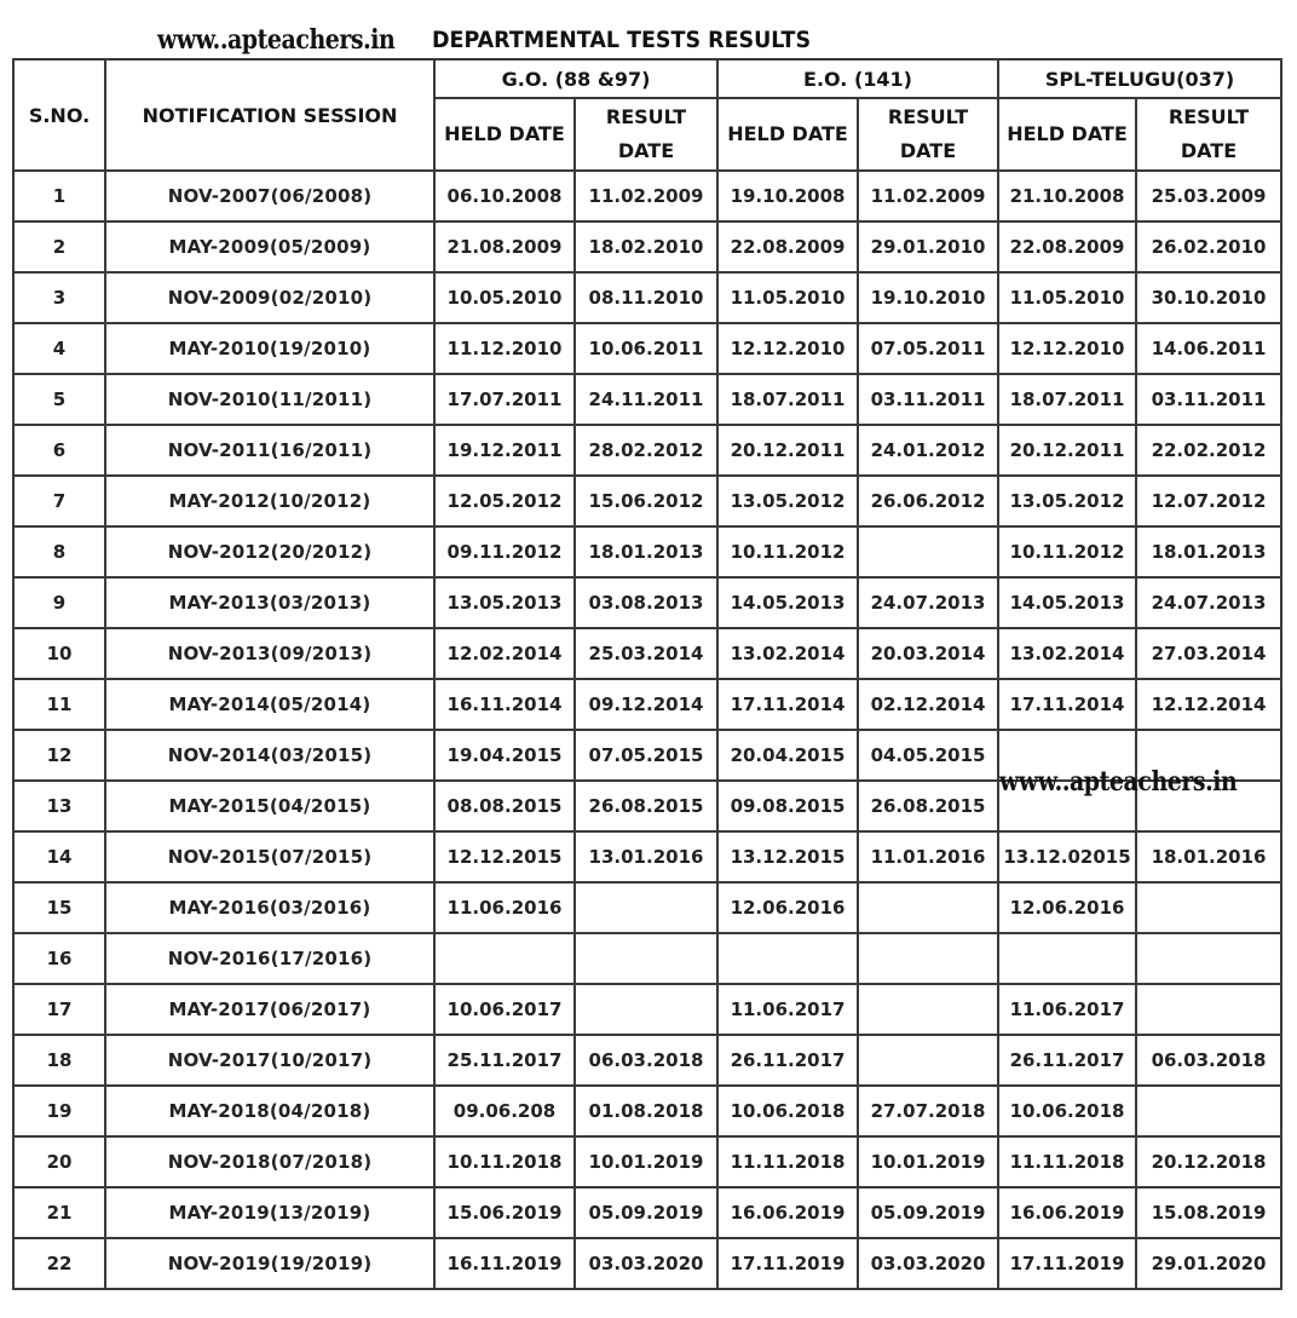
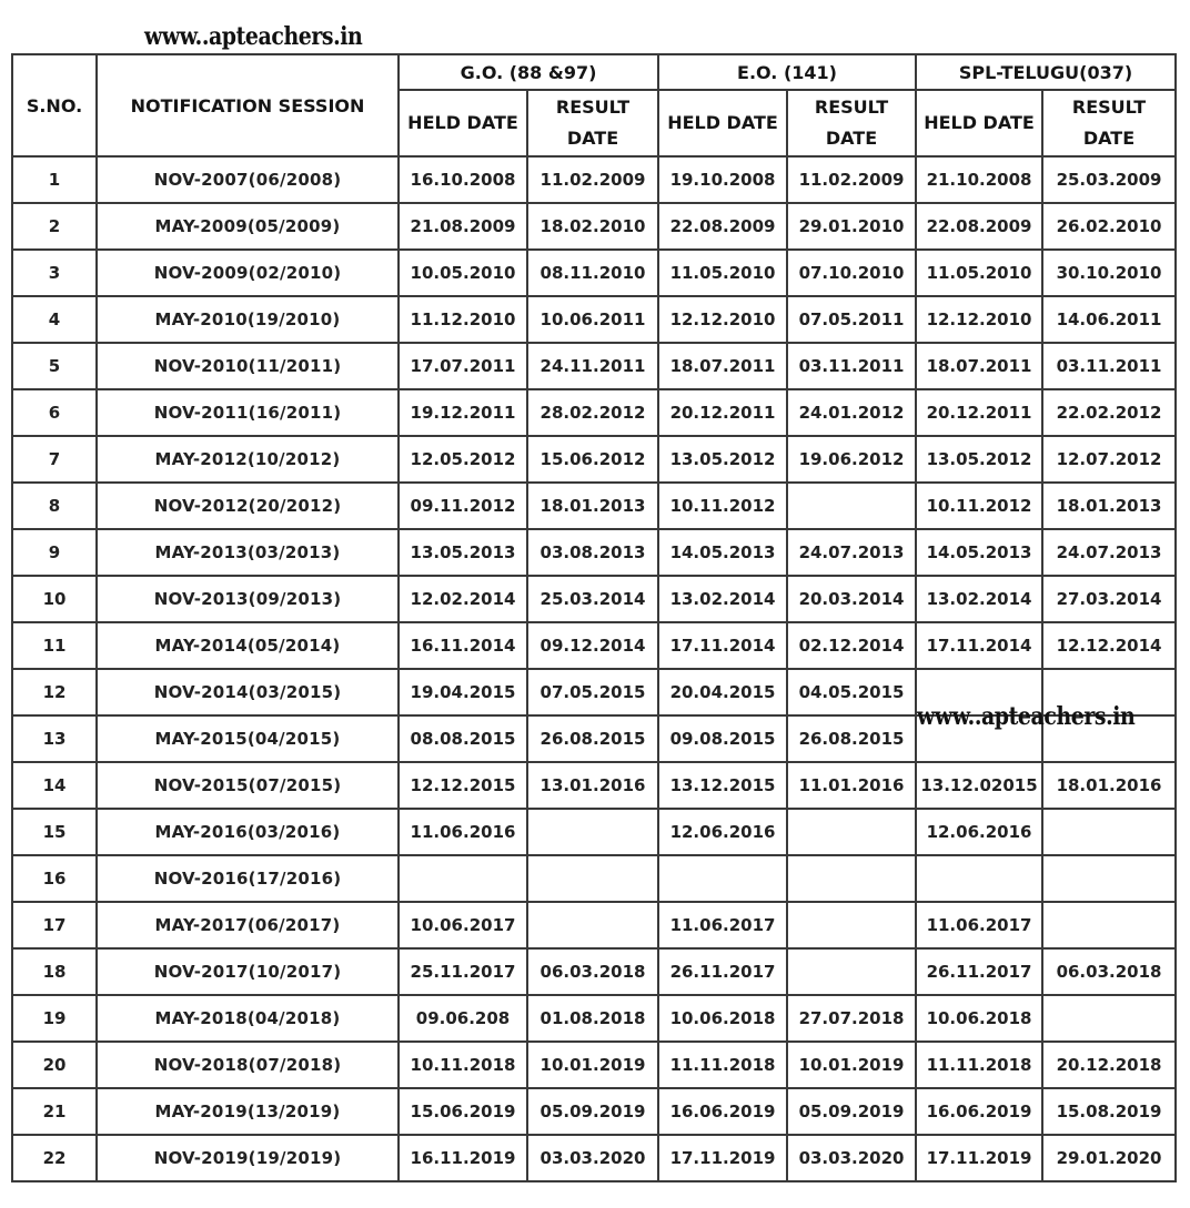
  www..apteachers.in
- DEPARTMENTAL TESTS RESULTS
  S.NO.	NOTIFICATION SESSION	G.O. (88 &97)	E.O. (141)	SPL-TELUGU(037)
  HELD DATE	RESULTDATE	HELD DATE	RESULTDATE	HELD DATE	RESULTDATE
- 1	NOV-2007(06/2008)	06.10.2008	11.02.2009	19.10.2008	11.02.2009	21.10.2008	25.03.2009
+ 1	NOV-2007(06/2008)	16.10.2008	11.02.2009	19.10.2008	11.02.2009	21.10.2008	25.03.2009
  2	MAY-2009(05/2009)	21.08.2009	18.02.2010	22.08.2009	29.01.2010	22.08.2009	26.02.2010
- 3	NOV-2009(02/2010)	10.05.2010	08.11.2010	11.05.2010	19.10.2010	11.05.2010	30.10.2010
+ 3	NOV-2009(02/2010)	10.05.2010	08.11.2010	11.05.2010	07.10.2010	11.05.2010	30.10.2010
  4	MAY-2010(19/2010)	11.12.2010	10.06.2011	12.12.2010	07.05.2011	12.12.2010	14.06.2011
  5	NOV-2010(11/2011)	17.07.2011	24.11.2011	18.07.2011	03.11.2011	18.07.2011	03.11.2011
  6	NOV-2011(16/2011)	19.12.2011	28.02.2012	20.12.2011	24.01.2012	20.12.2011	22.02.2012
- 7	MAY-2012(10/2012)	12.05.2012	15.06.2012	13.05.2012	26.06.2012	13.05.2012	12.07.2012
+ 7	MAY-2012(10/2012)	12.05.2012	15.06.2012	13.05.2012	19.06.2012	13.05.2012	12.07.2012
  8	NOV-2012(20/2012)	09.11.2012	18.01.2013	10.11.2012		10.11.2012	18.01.2013
  9	MAY-2013(03/2013)	13.05.2013	03.08.2013	14.05.2013	24.07.2013	14.05.2013	24.07.2013
  10	NOV-2013(09/2013)	12.02.2014	25.03.2014	13.02.2014	20.03.2014	13.02.2014	27.03.2014
  11	MAY-2014(05/2014)	16.11.2014	09.12.2014	17.11.2014	02.12.2014	17.11.2014	12.12.2014
  12	NOV-2014(03/2015)	19.04.2015	07.05.2015	20.04.2015	04.05.2015
  13	MAY-2015(04/2015)	08.08.2015	26.08.2015	09.08.2015	26.08.2015
  14	NOV-2015(07/2015)	12.12.2015	13.01.2016	13.12.2015	11.01.2016	13.12.02015	18.01.2016
  15	MAY-2016(03/2016)	11.06.2016		12.06.2016		12.06.2016
  16	NOV-2016(17/2016)
  17	MAY-2017(06/2017)	10.06.2017		11.06.2017		11.06.2017
  18	NOV-2017(10/2017)	25.11.2017	06.03.2018	26.11.2017		26.11.2017	06.03.2018
  19	MAY-2018(04/2018)	09.06.208	01.08.2018	10.06.2018	27.07.2018	10.06.2018
  20	NOV-2018(07/2018)	10.11.2018	10.01.2019	11.11.2018	10.01.2019	11.11.2018	20.12.2018
  21	MAY-2019(13/2019)	15.06.2019	05.09.2019	16.06.2019	05.09.2019	16.06.2019	15.08.2019
  22	NOV-2019(19/2019)	16.11.2019	03.03.2020	17.11.2019	03.03.2020	17.11.2019	29.01.2020
  www..apteachers.in
